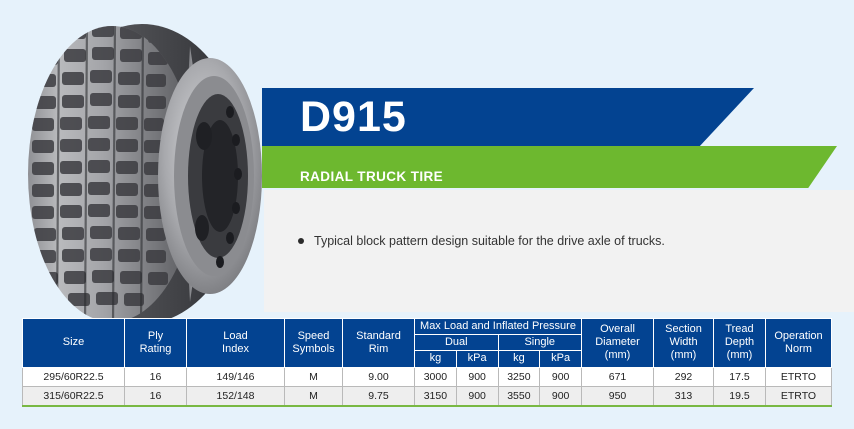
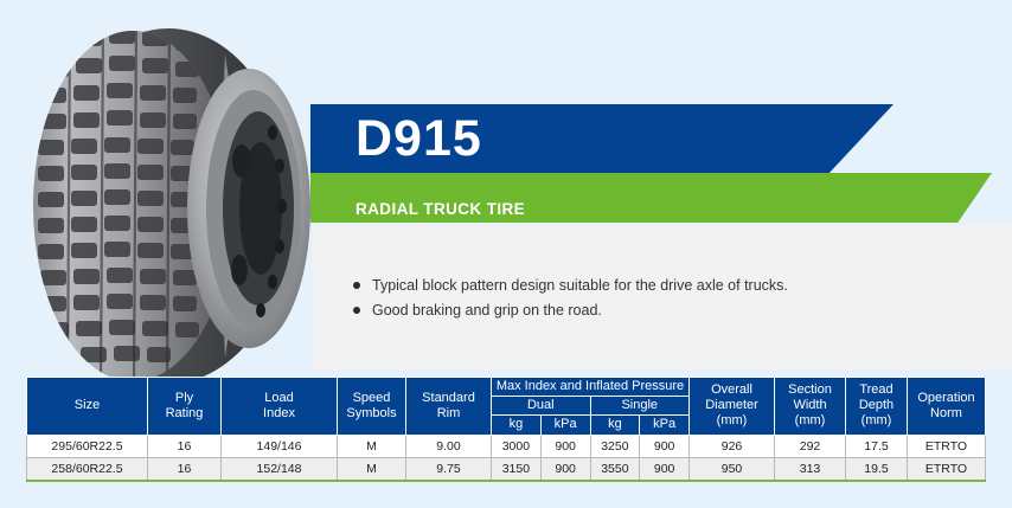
  D915
  RADIAL TRUCK TIRE
  Typical block pattern design suitable for the drive axle of trucks.
+ Good braking and grip on the road.
- Size	Ply Rating	Load Index	Speed Symbols	Standard Rim	Max Load and Inflated Pressure	Overall Diameter (mm)	Section Width (mm)	Tread Depth (mm)	Operation Norm
+ Size	Ply Rating	Load Index	Speed Symbols	Standard Rim	Max Index and Inflated Pressure	Overall Diameter (mm)	Section Width (mm)	Tread Depth (mm)	Operation Norm
  Dual	Single
  kg	kPa	kg	kPa
- 295/60R22.5	16	149/146	M	9.00	3000	900	3250	900	671	292	17.5	ETRTO
+ 295/60R22.5	16	149/146	M	9.00	3000	900	3250	900	926	292	17.5	ETRTO
- 315/60R22.5	16	152/148	M	9.75	3150	900	3550	900	950	313	19.5	ETRTO
+ 258/60R22.5	16	152/148	M	9.75	3150	900	3550	900	950	313	19.5	ETRTO
